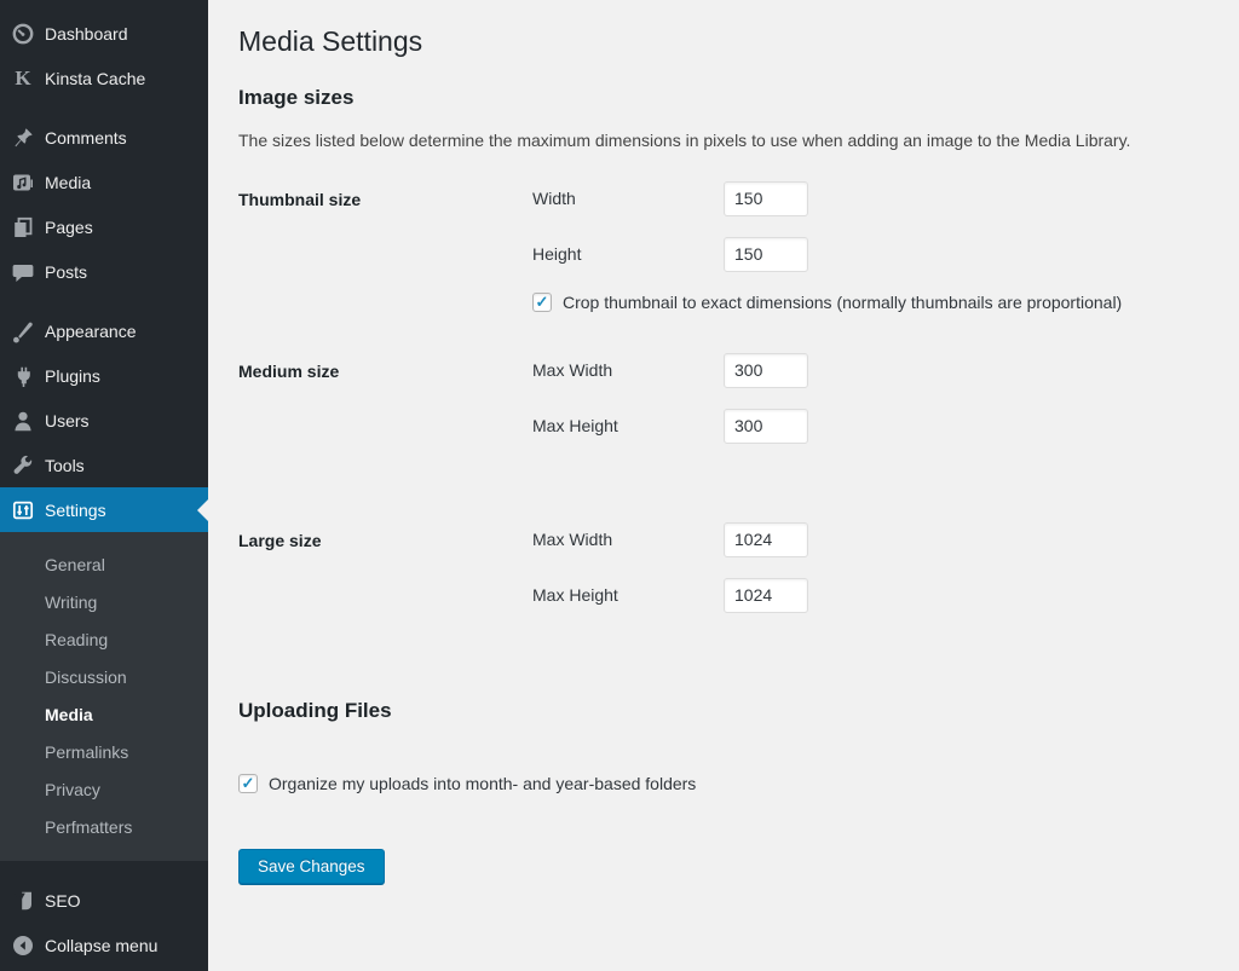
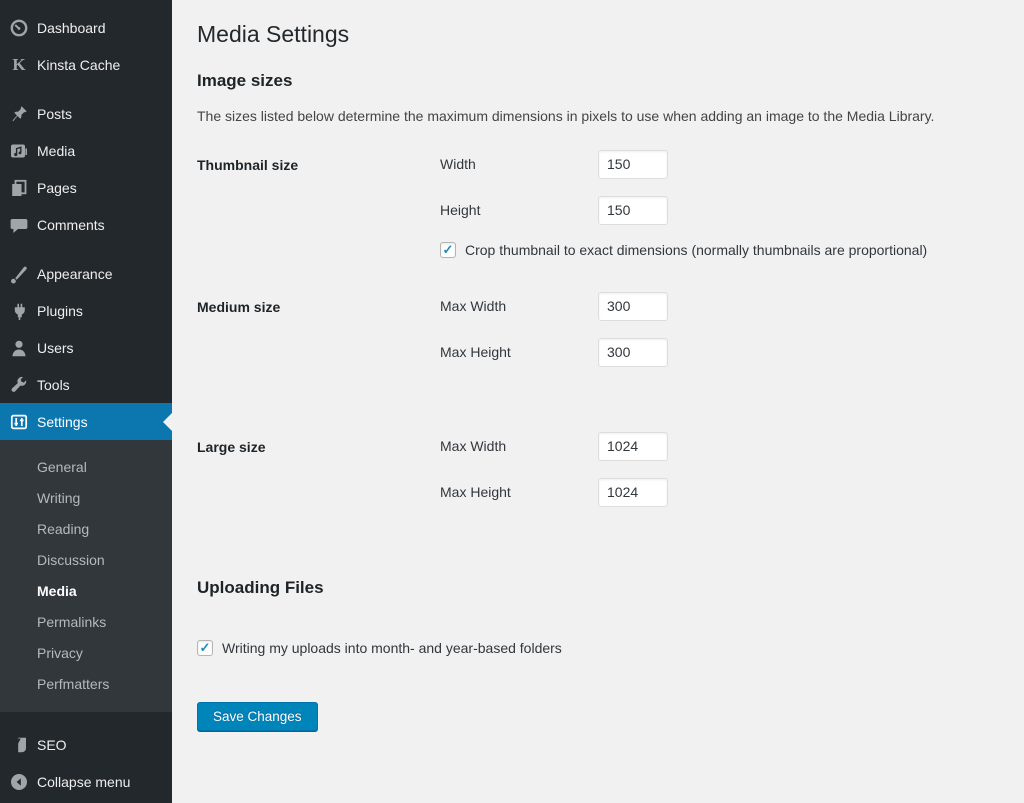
  Dashboard
  K
  Kinsta Cache
- Comments
+ Posts
  Media
  Pages
- Posts
+ Comments
  Appearance
  Plugins
  Users
  Tools
  Settings
  General
  Writing
  Reading
  Discussion
  Media
  Permalinks
  Privacy
  Perfmatters
  SEO
  Collapse menu
  Media Settings
  Image sizes
  The sizes listed below determine the maximum dimensions in pixels to use when adding an image to the Media Library.
  Thumbnail size
  Width
  150
  Height
  150
  Crop thumbnail to exact dimensions (normally thumbnails are proportional)
  Medium size
  Max Width
  300
  Max Height
  300
  Large size
  Max Width
  1024
  Max Height
  1024
  Uploading Files
- Organize my uploads into month- and year-based folders
+ Writing my uploads into month- and year-based folders
  Save Changes
